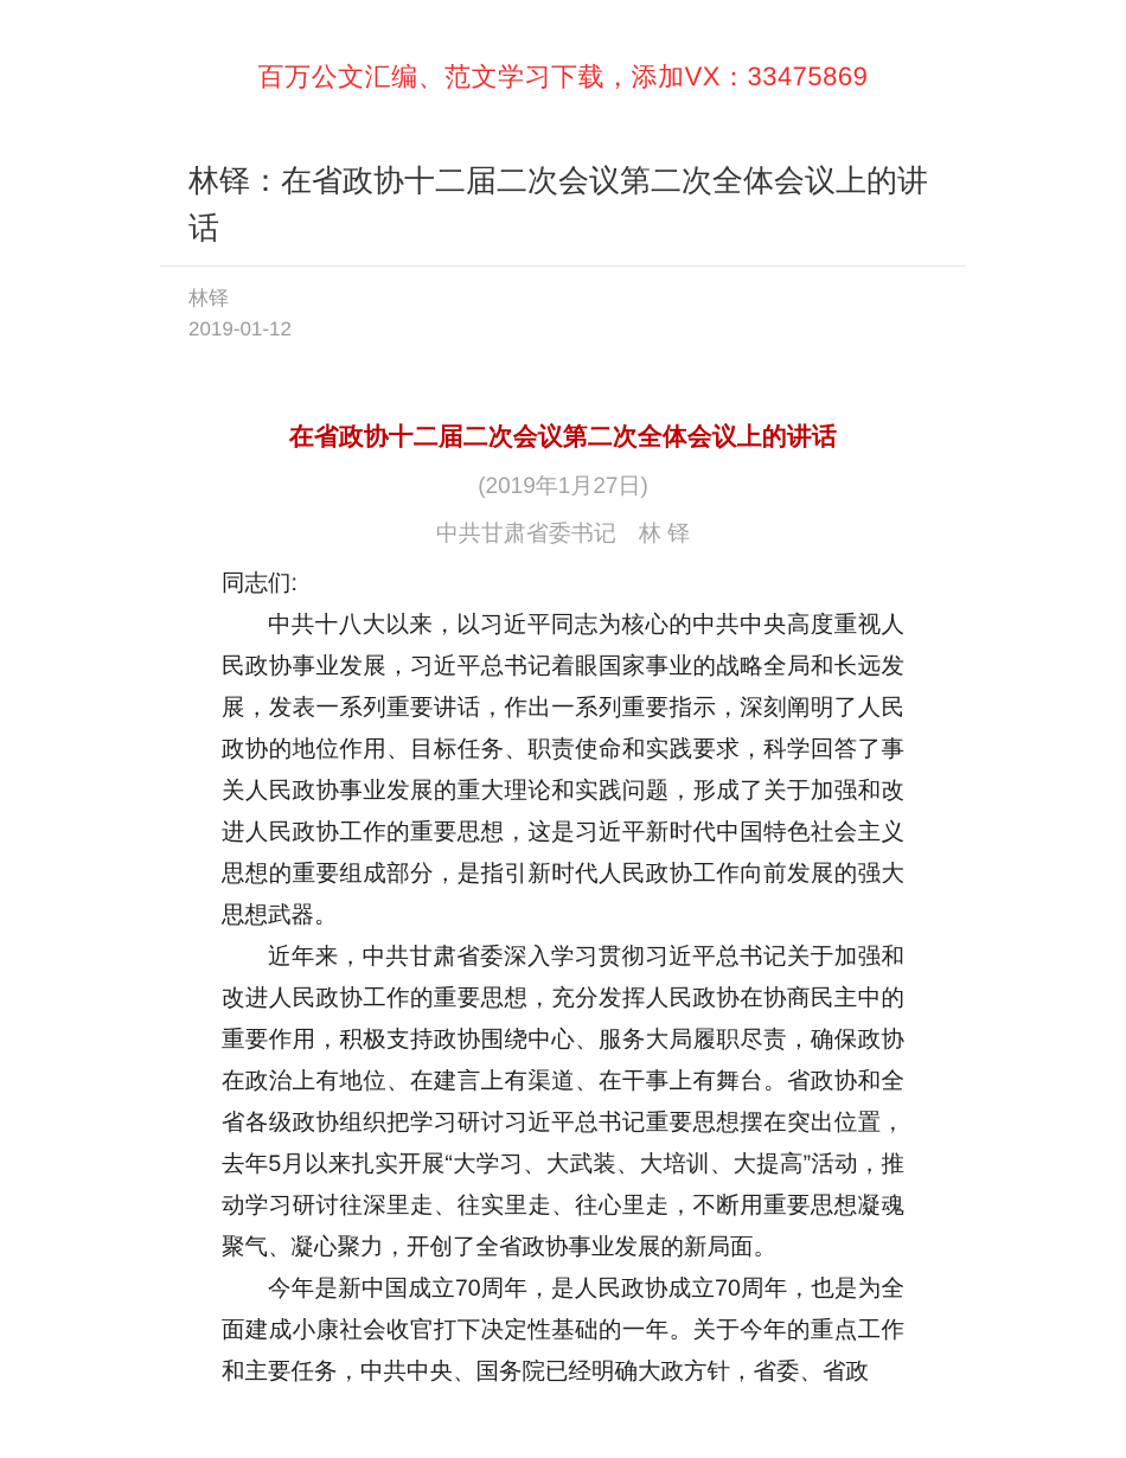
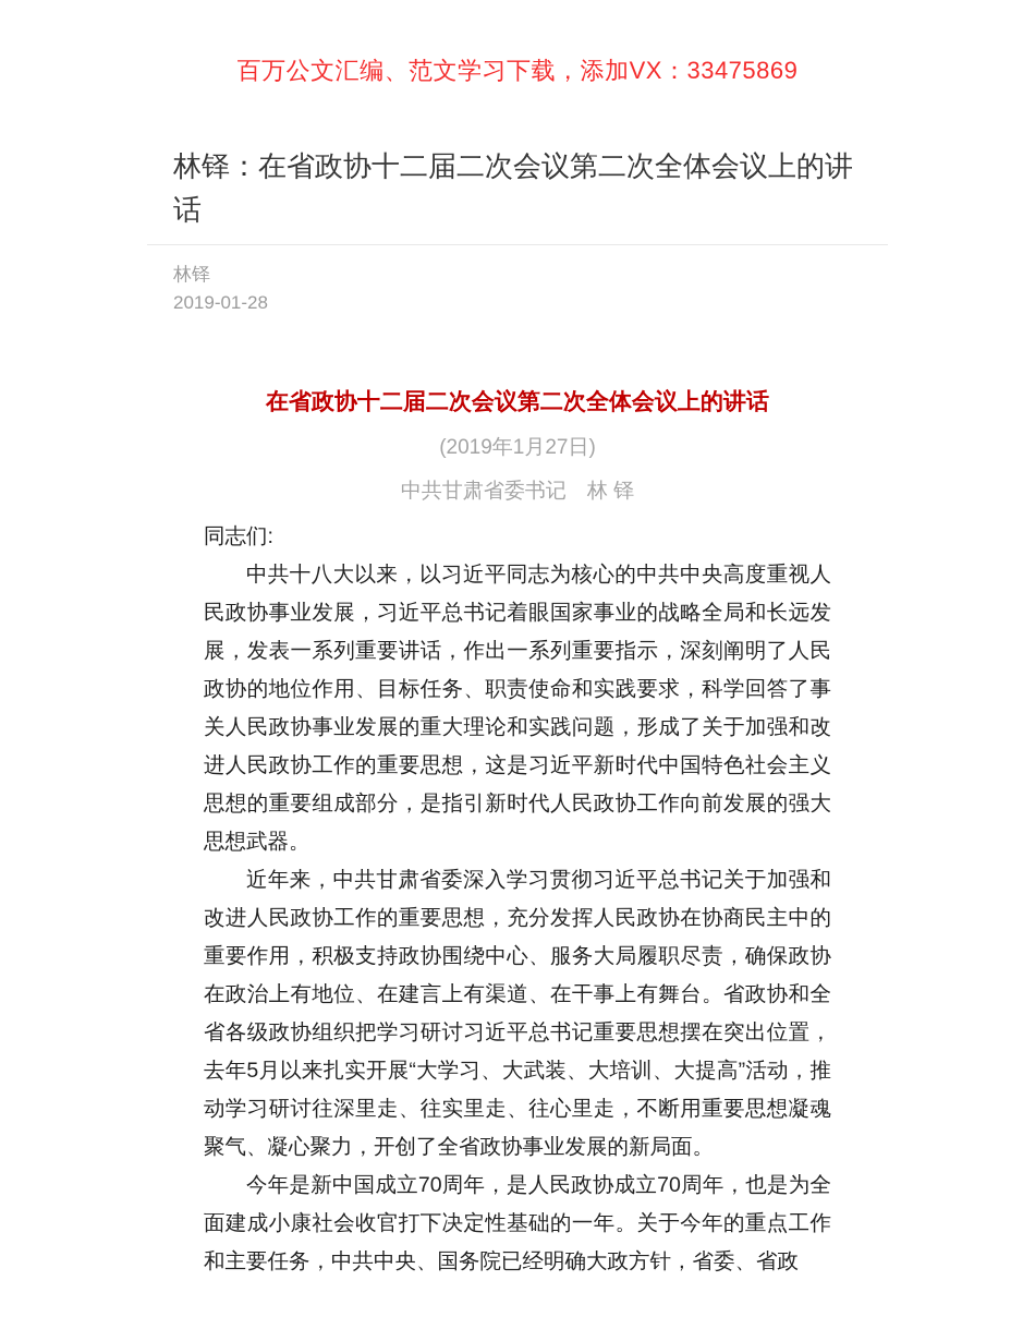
  百万公文汇编、范文学习下载，添加VX：33475869
  林铎：在省政协十二届二次会议第二次全体会议上的讲话
  林铎
- 2019-01-12
+ 2019-01-28
  在省政协十二届二次会议第二次全体会议上的讲话
  (2019年1月27日)
  中共甘肃省委书记 林 铎
  同志们:
  中共十八大以来，以习近平同志为核心的中共中央高度重视人民政协事业发展，习近平总书记着眼国家事业的战略全局和长远发展，发表一系列重要讲话，作出一系列重要指示，深刻阐明了人民政协的地位作用、目标任务、职责使命和实践要求，科学回答了事关人民政协事业发展的重大理论和实践问题，形成了关于加强和改进人民政协工作的重要思想，这是习近平新时代中国特色社会主义思想的重要组成部分，是指引新时代人民政协工作向前发展的强大思想武器。
  近年来，中共甘肃省委深入学习贯彻习近平总书记关于加强和改进人民政协工作的重要思想，充分发挥人民政协在协商民主中的重要作用，积极支持政协围绕中心、服务大局履职尽责，确保政协在政治上有地位、在建言上有渠道、在干事上有舞台。省政协和全省各级政协组织把学习研讨习近平总书记重要思想摆在突出位置，去年5月以来扎实开展“大学习、大武装、大培训、大提高”活动，推动学习研讨往深里走、往实里走、往心里走，不断用重要思想凝魂聚气、凝心聚力，开创了全省政协事业发展的新局面。
  今年是新中国成立70周年，是人民政协成立70周年，也是为全面建成小康社会收官打下决定性基础的一年。关于今年的重点工作和主要任务，中共中央、国务院已经明确大政方针，省委、省政
